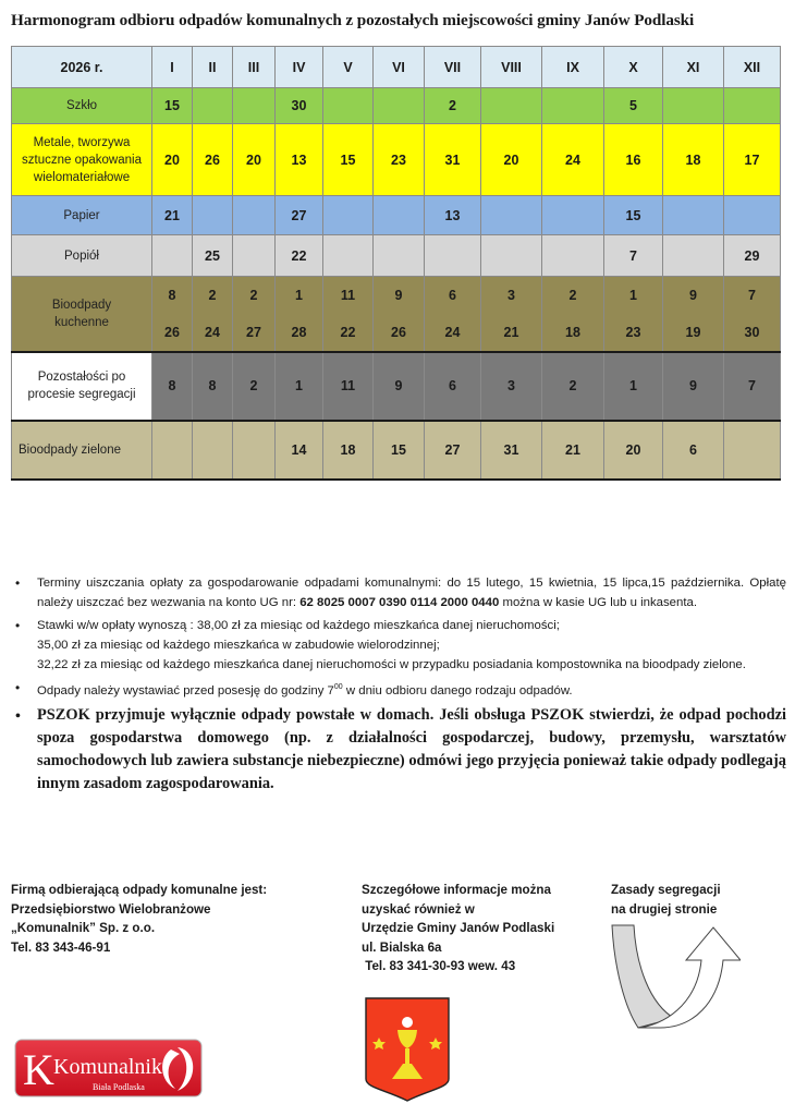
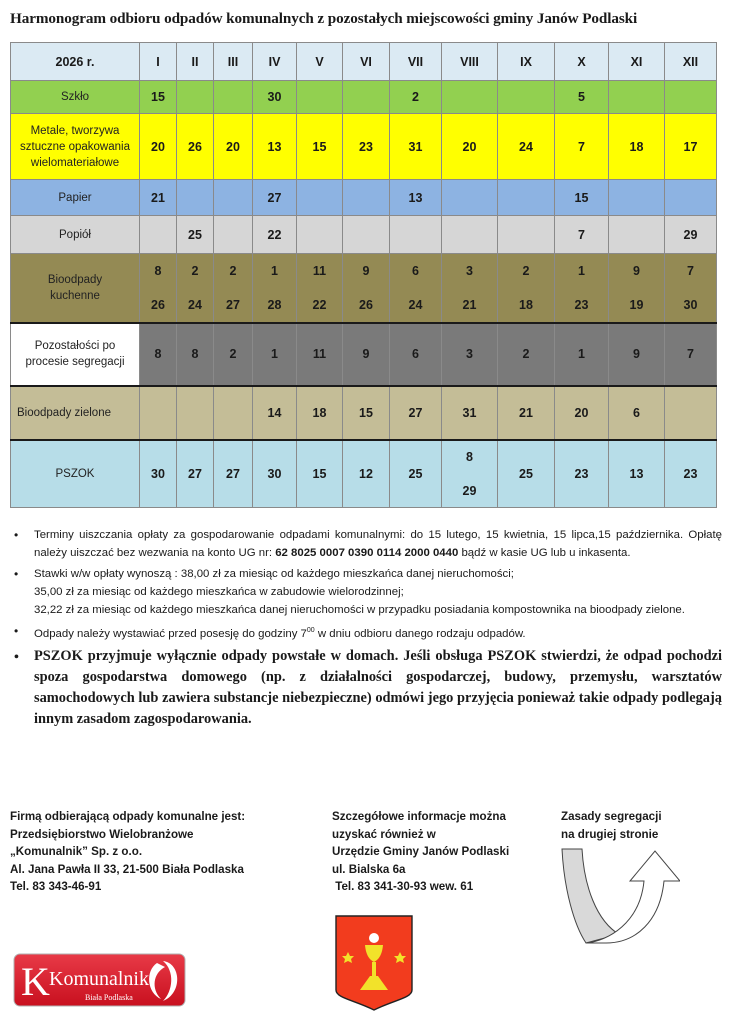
  Harmonogram odbioru odpadów komunalnych z pozostałych miejscowości gminy Janów Podlaski
  2026 r.	I	II	III	IV	V	VI	VII	VIII	IX	X	XI	XII
  Szkło	15			30			2			5
- Metale, tworzywa sztuczne opakowania wielomateriałowe	20	26	20	13	15	23	31	20	24	16	18	17
+ Metale, tworzywa sztuczne opakowania wielomateriałowe	20	26	20	13	15	23	31	20	24	7	18	17
  Papier	21			27			13			15
  Popiół		25		22						7		29
  Bioodpady kuchenne	826	224	227	128	1122	926	624	321	218	123	919	730
  Pozostałości po procesie segregacji	8	8	2	1	11	9	6	3	2	1	9	7
  Bioodpady zielone				14	18	15	27	31	21	20	6
+ PSZOK	30	27	27	30	15	12	25	829	25	23	13	23
  •
- Terminy uiszczania opłaty za gospodarowanie odpadami komunalnymi: do 15 lutego, 15 kwietnia, 15 lipca,15 października. Opłatę należy uiszczać bez wezwania na konto UG nr: 62 8025 0007 0390 0114 2000 0440 można w kasie UG lub u inkasenta.
+ Terminy uiszczania opłaty za gospodarowanie odpadami komunalnymi: do 15 lutego, 15 kwietnia, 15 lipca,15 października. Opłatę należy uiszczać bez wezwania na konto UG nr: 62 8025 0007 0390 0114 2000 0440 bądź w kasie UG lub u inkasenta.
  •
  Stawki w/w opłaty wynoszą : 38,00 zł za miesiąc od każdego mieszkańca danej nieruchomości;
  35,00 zł za miesiąc od każdego mieszkańca w zabudowie wielorodzinnej;
  32,22 zł za miesiąc od każdego mieszkańca danej nieruchomości w przypadku posiadania kompostownika na bioodpady zielone.
  •
  Odpady należy wystawiać przed posesję do godziny 7 w dniu odbioru danego rodzaju odpadów.
  •
  PSZOK przyjmuje wyłącznie odpady powstałe w domach. Jeśli obsługa PSZOK stwierdzi, że odpad pochodzi spoza gospodarstwa domowego (np. z działalności gospodarczej, budowy, przemysłu, warsztatów samochodowych lub zawiera substancje niebezpieczne) odmówi jego przyjęcia ponieważ takie odpady podlegają innym zasadom zagospodarowania.
  Firmą odbierającą odpady komunalne jest:
  Przedsiębiorstwo Wielobranżowe
  „Komunalnik” Sp. z o.o.
+ Al. Jana Pawła II 33, 21-500 Biała Podlaska
  Tel. 83 343-46-91
  Szczegółowe informacje można
  uzyskać również w
  Urzędzie Gminy Janów Podlaski
  ul. Bialska 6a
- Tel. 83 341-30-93 wew. 43
+ Tel. 83 341-30-93 wew. 61
  Zasady segregacji
  na drugiej stronie
  K
  Komunalnik
  Biała Podlaska
